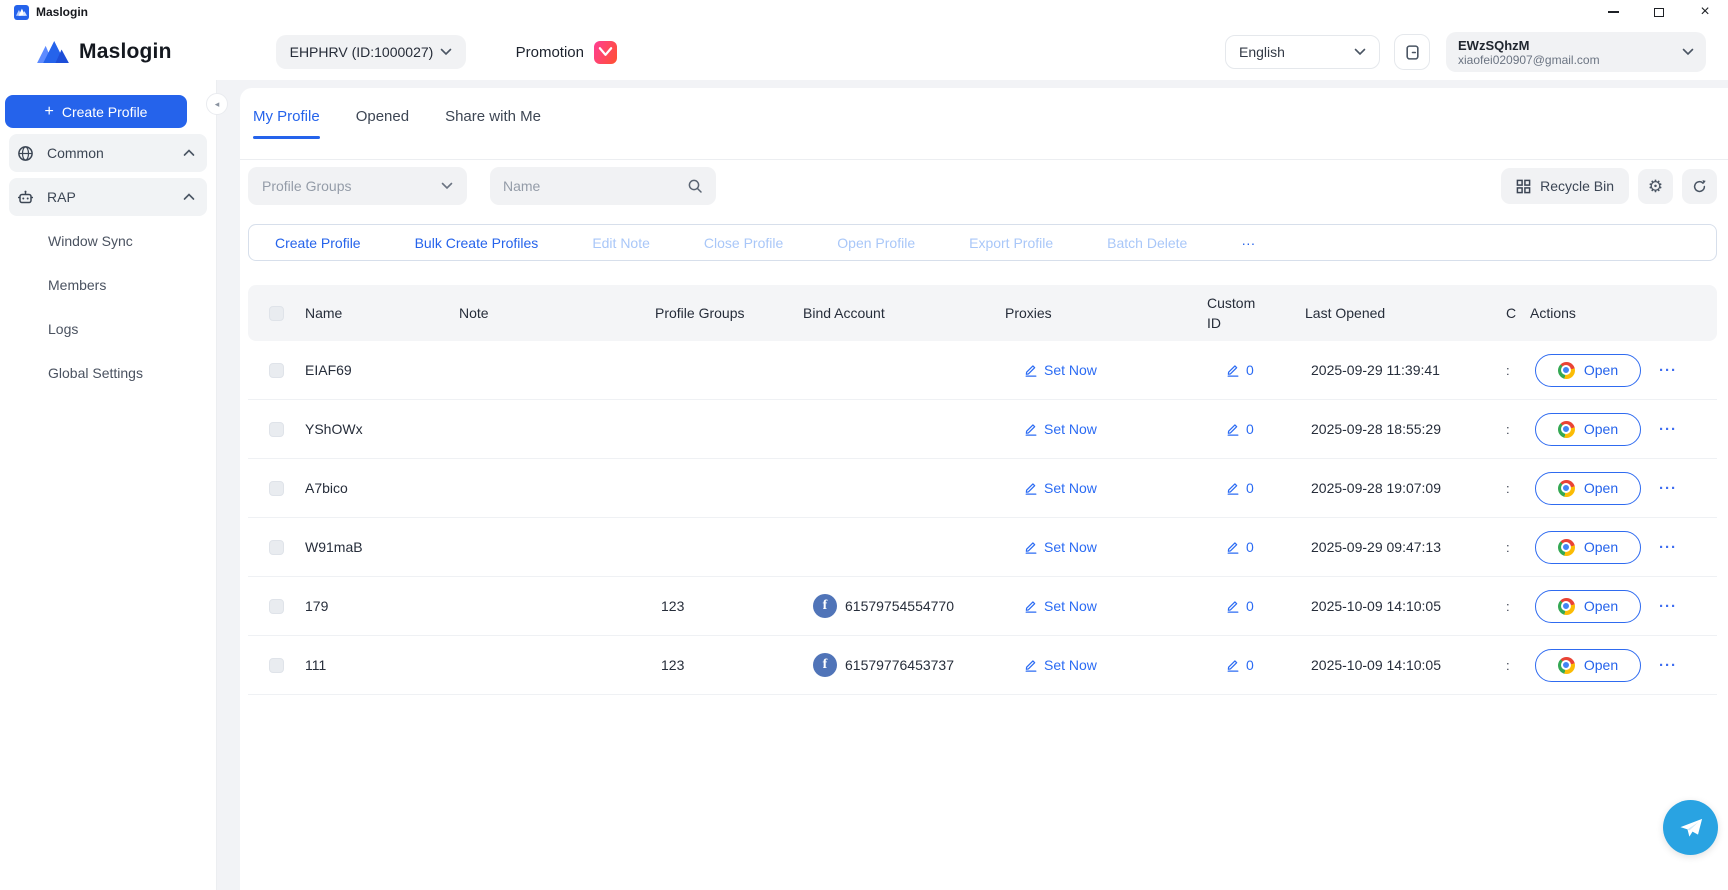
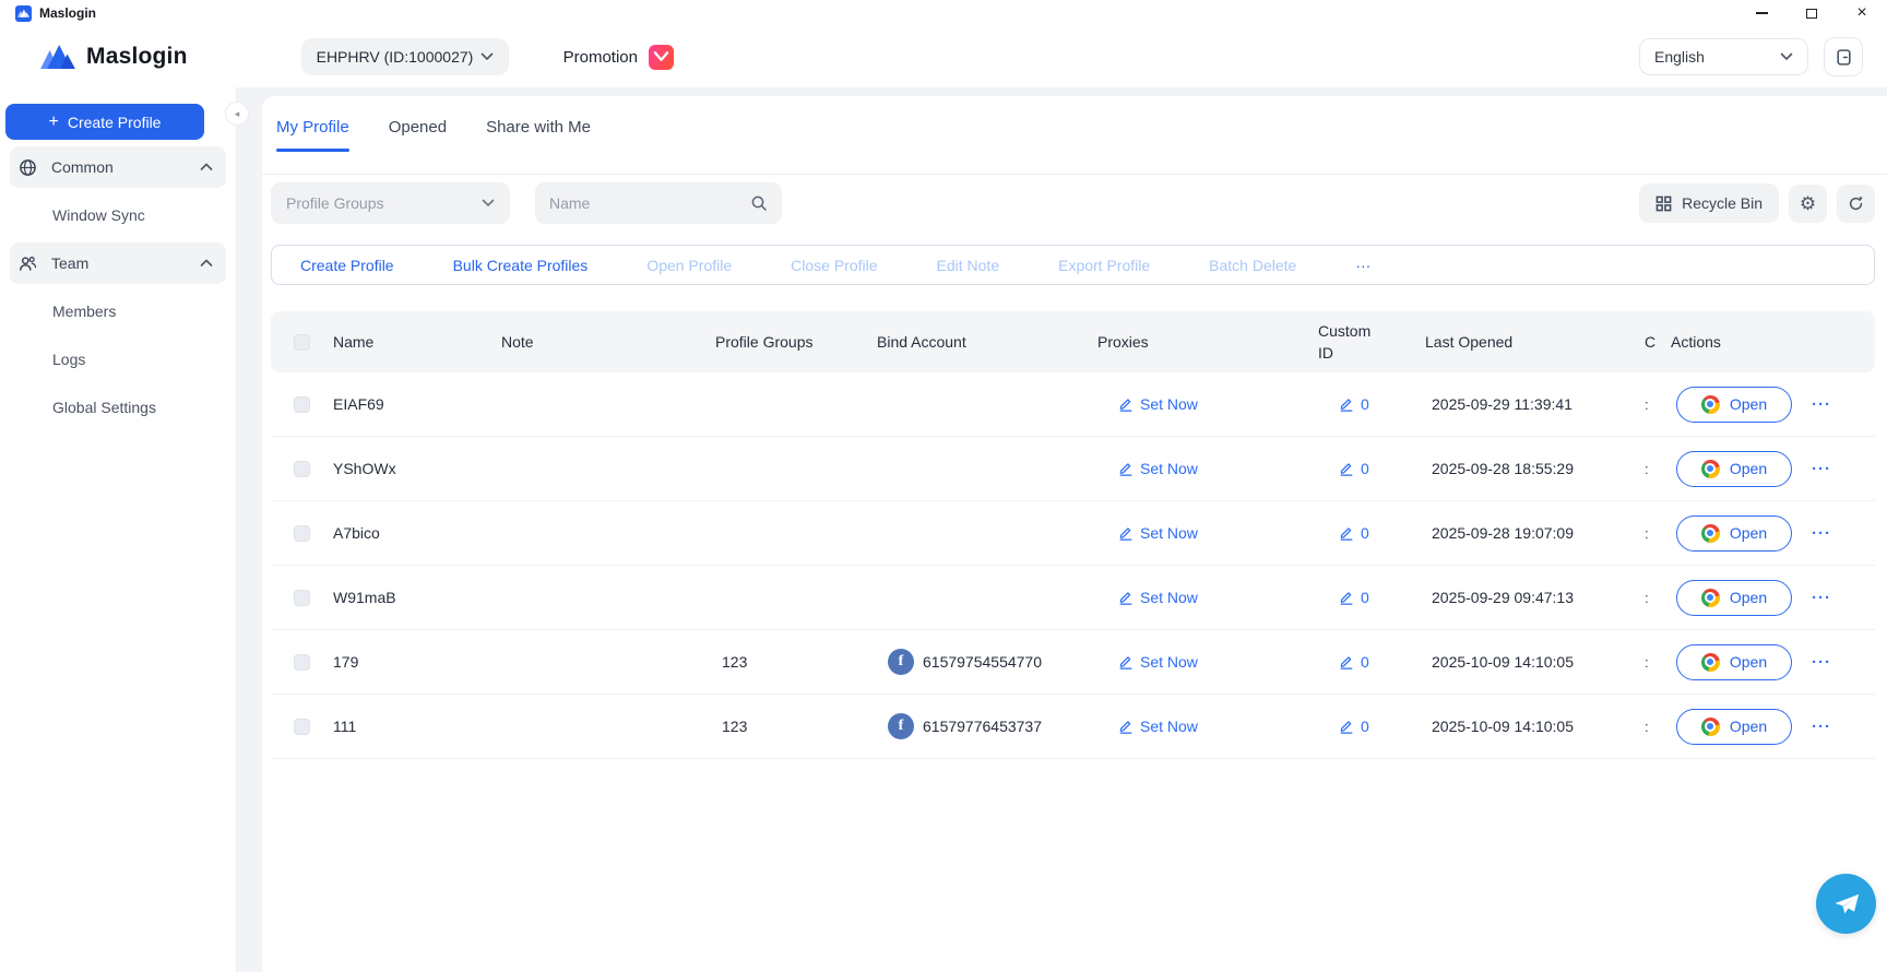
  Maslogin
  ×
  Maslogin
  EHPHRV (ID:1000027)
  Promotion
  English
- EWzSQhzM
- xiaofei020907@gmail.com
  +
  Create Profile
  Common
- RAP
  Window Sync
+ Team
  Members
  Logs
  Global Settings
  ◂
  My Profile
  Opened
  Share with Me
  Profile Groups
  Name
  Recycle Bin
  ⚙
  Create Profile
  Bulk Create Profiles
- Edit Note
+ Open Profile
  Close Profile
- Open Profile
+ Edit Note
  Export Profile
  Batch Delete
  ···
  Name
  Note
  Profile Groups
  Bind Account
  Proxies
  Custom ID
  Last Opened
  C
  Actions
  EIAF69
  Set Now
  0
  2025-09-29 11:39:41
  :
  Open
  ···
  YShOWx
  Set Now
  0
  2025-09-28 18:55:29
  :
  Open
  ···
  A7bico
  Set Now
  0
  2025-09-28 19:07:09
  :
  Open
  ···
  W91maB
  Set Now
  0
  2025-09-29 09:47:13
  :
  Open
  ···
  179
  123
  f
  61579754554770
  Set Now
  0
  2025-10-09 14:10:05
  :
  Open
  ···
  111
  123
  f
  61579776453737
  Set Now
  0
  2025-10-09 14:10:05
  :
  Open
  ···
